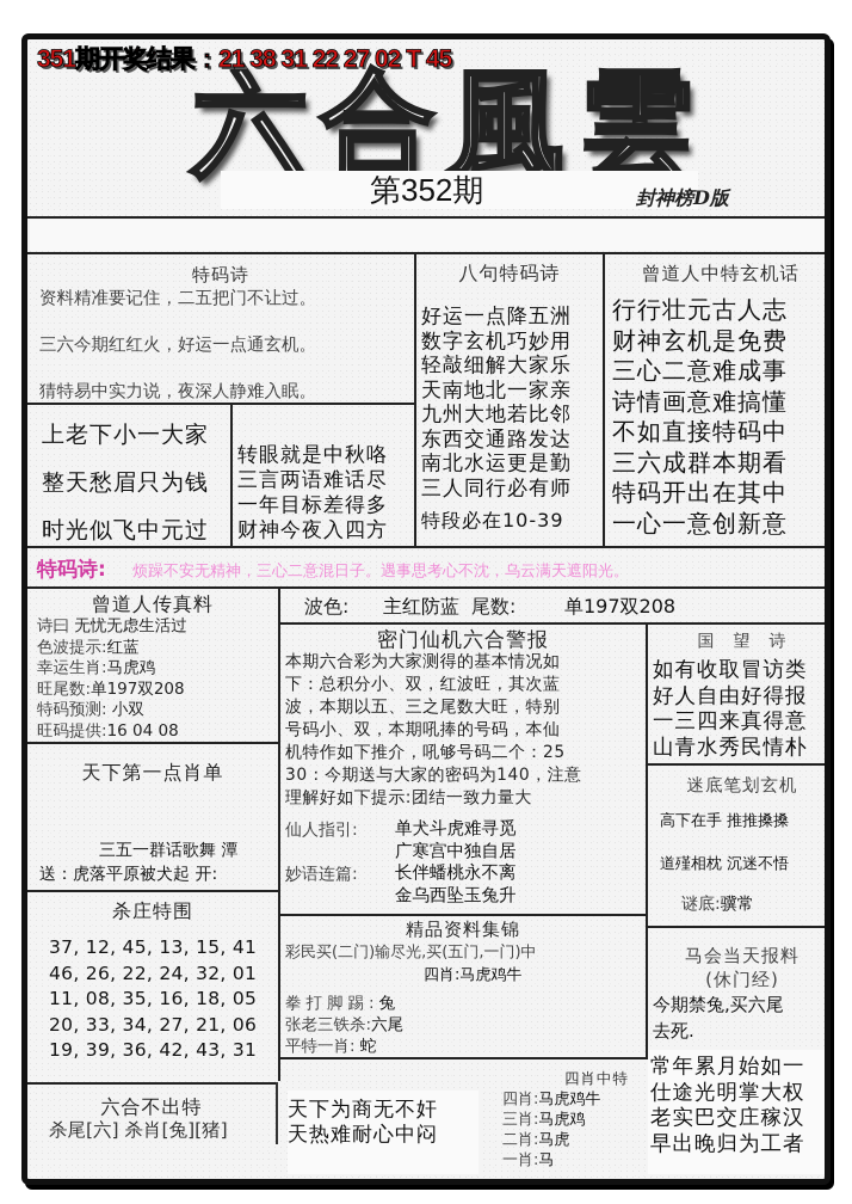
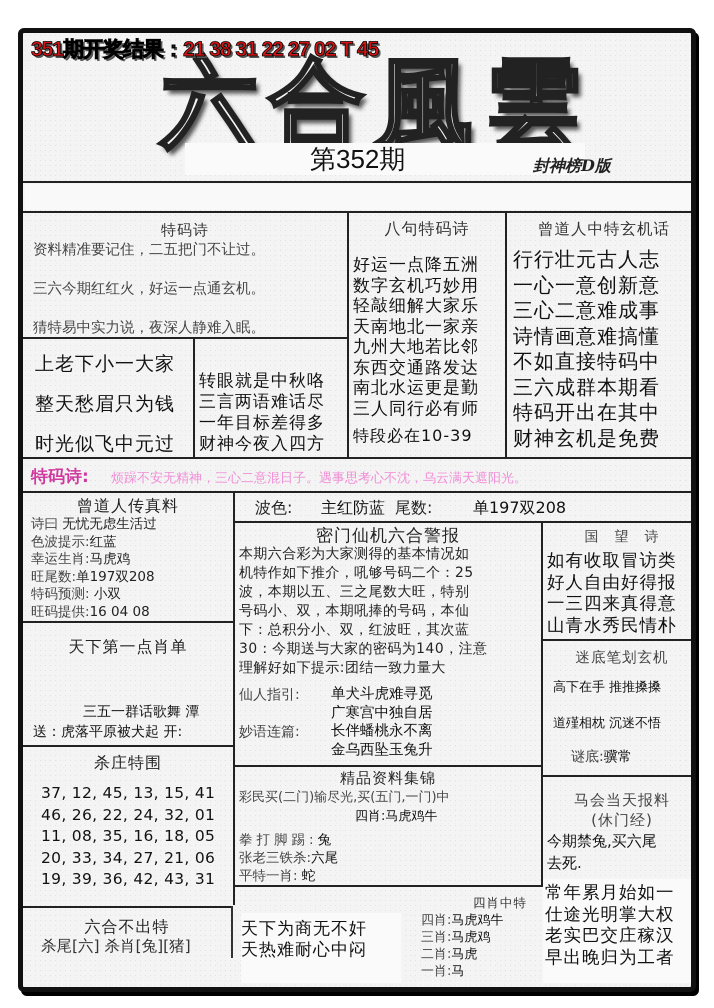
  六合風雲
  351期开奖结果：21 38 31 22 27 02 T 45
  第352期
  封神榜D版
  特码诗
  资料精准要记住，二五把门不让过。
  三六今期红红火，好运一点通玄机。
  猜特易中实力说，夜深人静难入眠。
  上老下小一大家
  整天愁眉只为钱
  时光似飞中元过
  转眼就是中秋咯
  三言两语难话尽
  一年目标差得多
  财神今夜入四方
  八句特码诗
  好运一点降五洲
  数字玄机巧妙用
  轻敲细解大家乐
  天南地北一家亲
  九州大地若比邻
  东西交通路发达
  南北水运更是勤
  三人同行必有师
  特段必在10-39
  曾道人中特玄机话
  行行壮元古人志
- 财神玄机是免费
+ 一心一意创新意
  三心二意难成事
  诗情画意难搞懂
  不如直接特码中
  三六成群本期看
  特码开出在其中
- 一心一意创新意
+ 财神玄机是免费
  特码诗:
  烦躁不安无精神，三心二意混日子。遇事思考心不沈，乌云满天遮阳光。
  曾道人传真料
  诗曰 无忧无虑生活过
  色波提示:红蓝
  幸运生肖:马虎鸡
  旺尾数:单197双208
  特码预测: 小双
  旺码提供:16 04 08
  天下第一点肖单
  三五一群话歌舞 潭
  送：虎落平原被犬起 开:
  杀庄特围
  37, 12, 45, 13, 15, 41
  46, 26, 22, 24, 32, 01
  11, 08, 35, 16, 18, 05
  20, 33, 34, 27, 21, 06
  19, 39, 36, 42, 43, 31
  六合不出特
  杀尾[六] 杀肖[兔][猪]
  波色:
  主红防蓝
  尾数:
  单197双208
  密门仙机六合警报
  本期六合彩为大家测得的基本情况如
- 下：总积分小、双，红波旺，其次蓝
+ 机特作如下推介，吼够号码二个：25
  波，本期以五、三之尾数大旺，特别
  号码小、双，本期吼捧的号码，本仙
- 机特作如下推介，吼够号码二个：25
+ 下：总积分小、双，红波旺，其次蓝
  30：今期送与大家的密码为140，注意
  理解好如下提示:团结一致力量大
  仙人指引:
  妙语连篇:
  单犬斗虎难寻觅
  广寒宫中独自居
  长伴蟠桃永不离
  金乌西坠玉兔升
  精品资料集锦
  彩民买(二门)输尽光,买(五门,一门)中
  四肖:马虎鸡牛
  拳打脚踢:兔
  张老三铁杀:六尾
  平特一肖: 蛇
  天下为商无不奸
  天热难耐心中闷
  四肖中特
  四肖:马虎鸡牛
  三肖:马虎鸡
  二肖:马虎
  一肖:马
  国 望 诗
  如有收取冒访类
  好人自由好得报
  一三四来真得意
  山青水秀民情朴
  迷底笔划玄机
  高下在手 推推搡搡
  道殣相枕 沉迷不悟
  谜底:骥常
  马会当天报料
  (休门经)
  今期禁兔,买六尾
  去死.
  常年累月始如一
  仕途光明掌大权
  老实巴交庄稼汉
  早出晚归为工者
